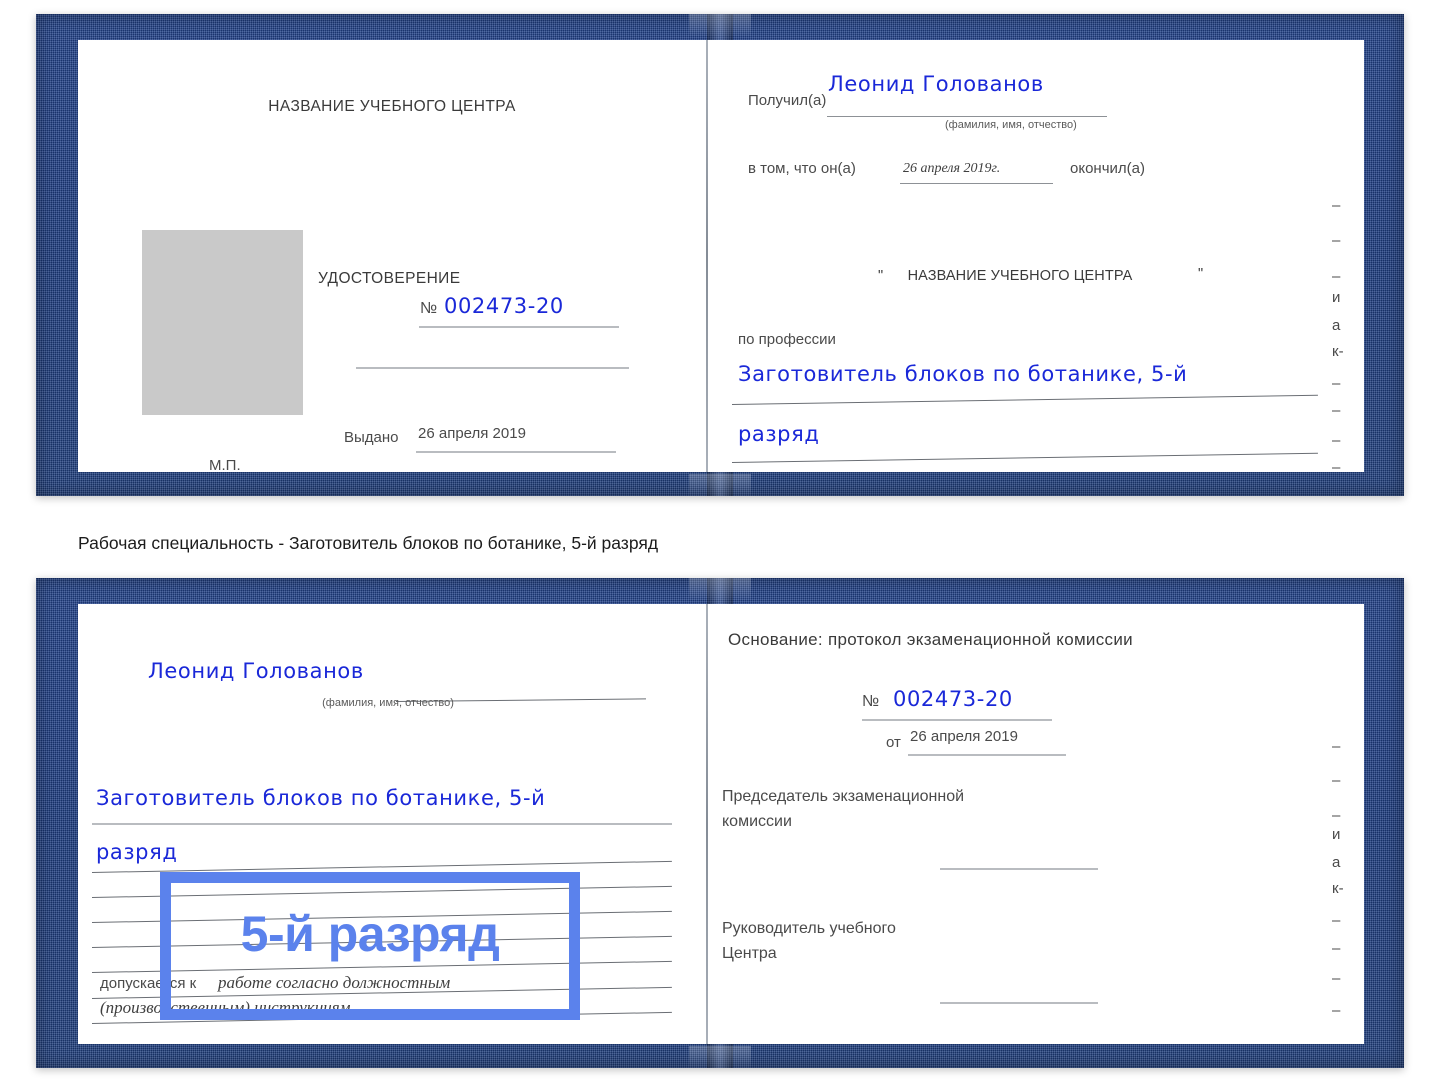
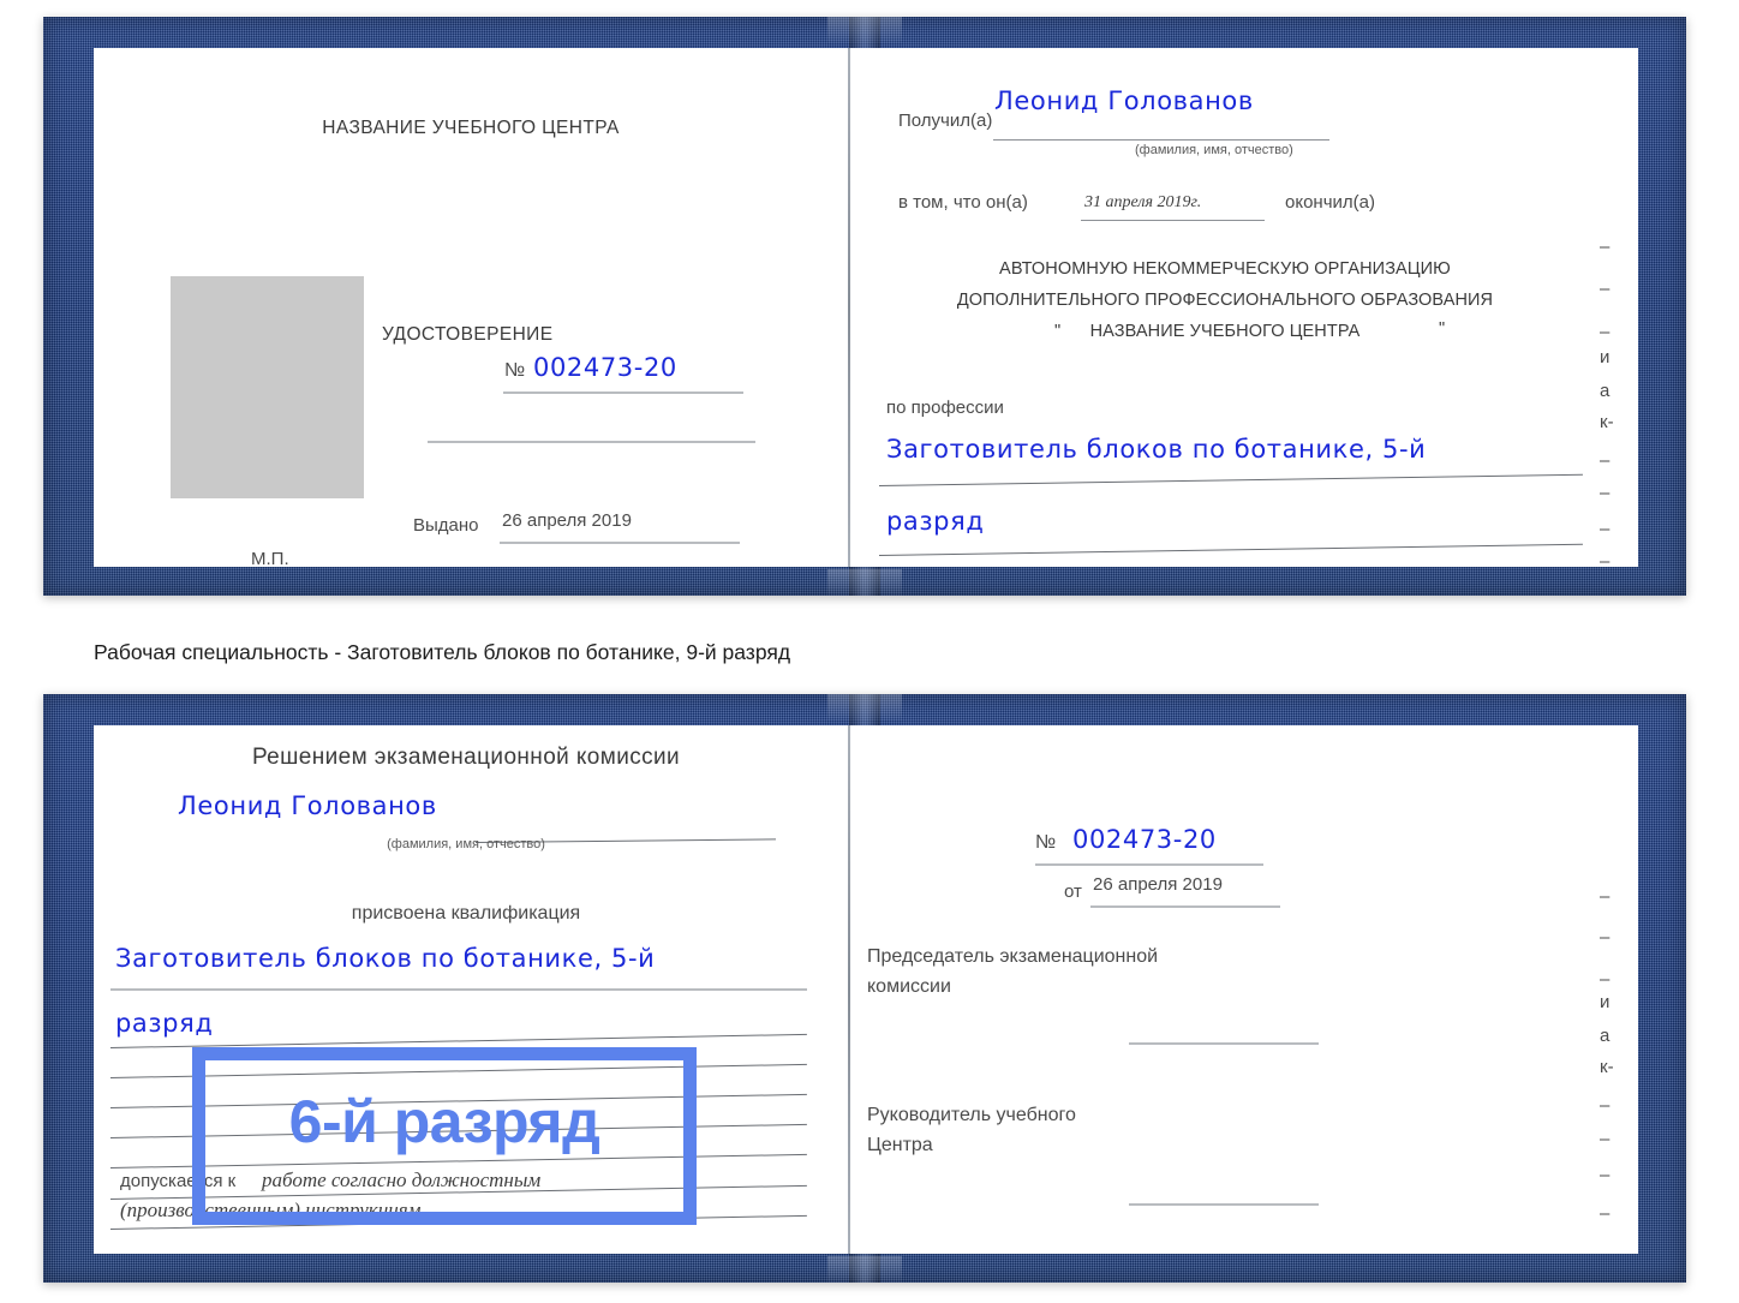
  НАЗВАНИЕ УЧЕБНОГО ЦЕНТРА
  М.П.
  УДОСТОВЕРЕНИЕ
  №
  002473-20
  Выдано
  26 апреля 2019
  Получил(а)
  Леонид Голованов
  (фамилия, имя, отчество)
  в том, что он(а)
- 26 апреля 2019г.
+ 31 апреля 2019г.
  окончил(а)
+ АВТОНОМНУЮ НЕКОММЕРЧЕСКУЮ ОРГАНИЗАЦИЮ
+ ДОПОЛНИТЕЛЬНОГО ПРОФЕССИОНАЛЬНОГО ОБРАЗОВАНИЯ
  "
  НАЗВАНИЕ УЧЕБНОГО ЦЕНТРА
  "
  по профессии
  Заготовитель блоков по ботанике, 5-й
  разряд
  –
  –
  –
  и
  а
  к-
  –
  –
  –
  –
- Рабочая специальность - Заготовитель блоков по ботанике, 5-й разряд
+ Рабочая специальность - Заготовитель блоков по ботанике, 9-й разряд
+ Решением экзаменационной комиссии
  Леонид Голованов
  (фамилия, имя, отчество)
+ присвоена квалификация
  Заготовитель блоков по ботанике, 5-й
  разряд
  допускается к
  работе согласно должностным
  (производственным) инструкциям
- Основание: протокол экзаменационной комиссии
  №
  002473-20
  от
  26 апреля 2019
  Председатель экзаменационной
  комиссии
  Руководитель учебного
  Центра
  –
  –
  –
  и
  а
  к-
  –
  –
  –
  –
- 5-й разряд
+ 6-й разряд
